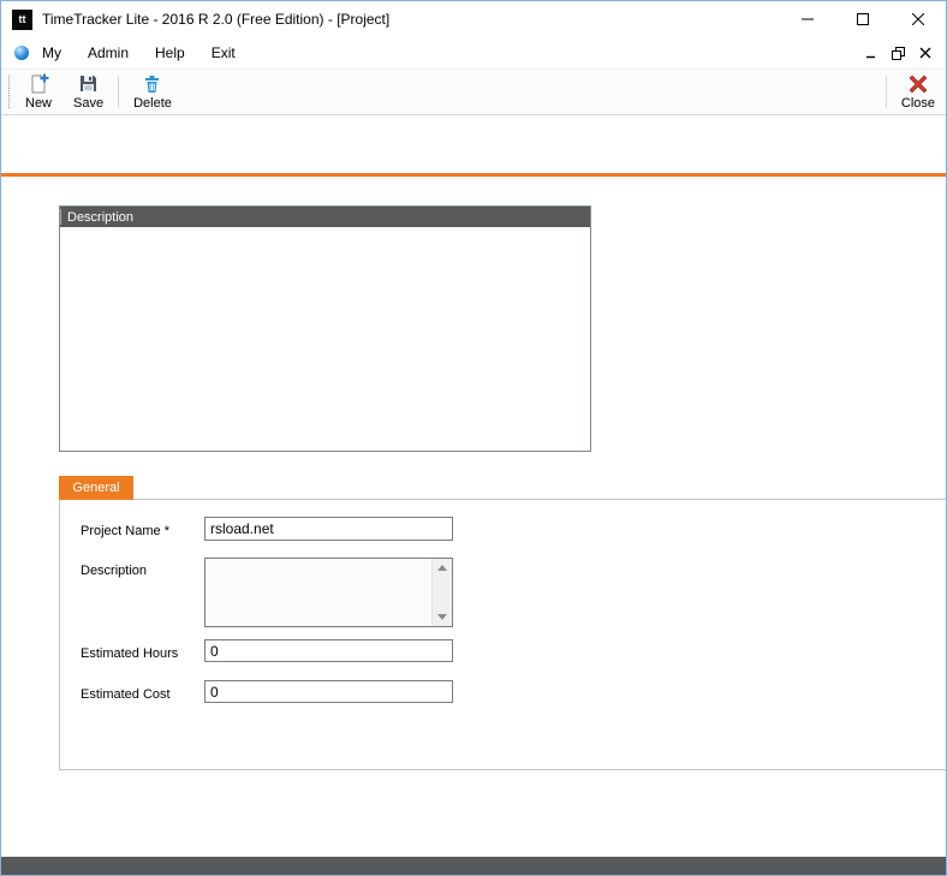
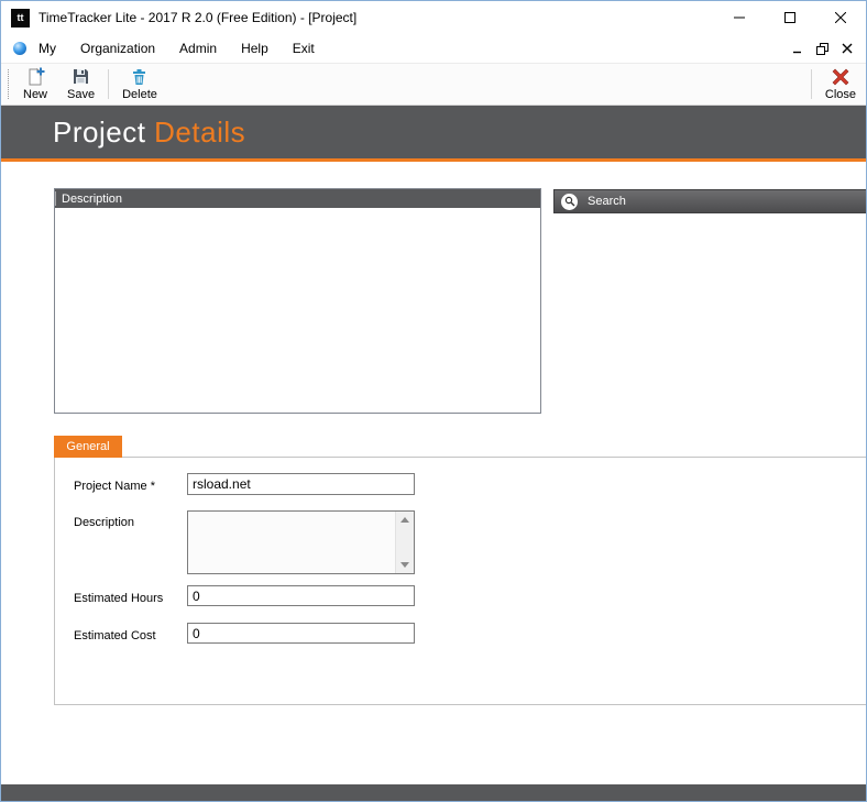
  tt
- TimeTracker Lite - 2016 R 2.0 (Free Edition) - [Project]
+ TimeTracker Lite - 2017 R 2.0 (Free Edition) - [Project]
  My
+ Organization
  Admin
  Help
  Exit
  New
  Save
  Delete
  Close
+ Project Details
  Description
+ Search
  General
  Project Name *
  rsload.net
  Description
  Estimated Hours
  0
  Estimated Cost
  0
